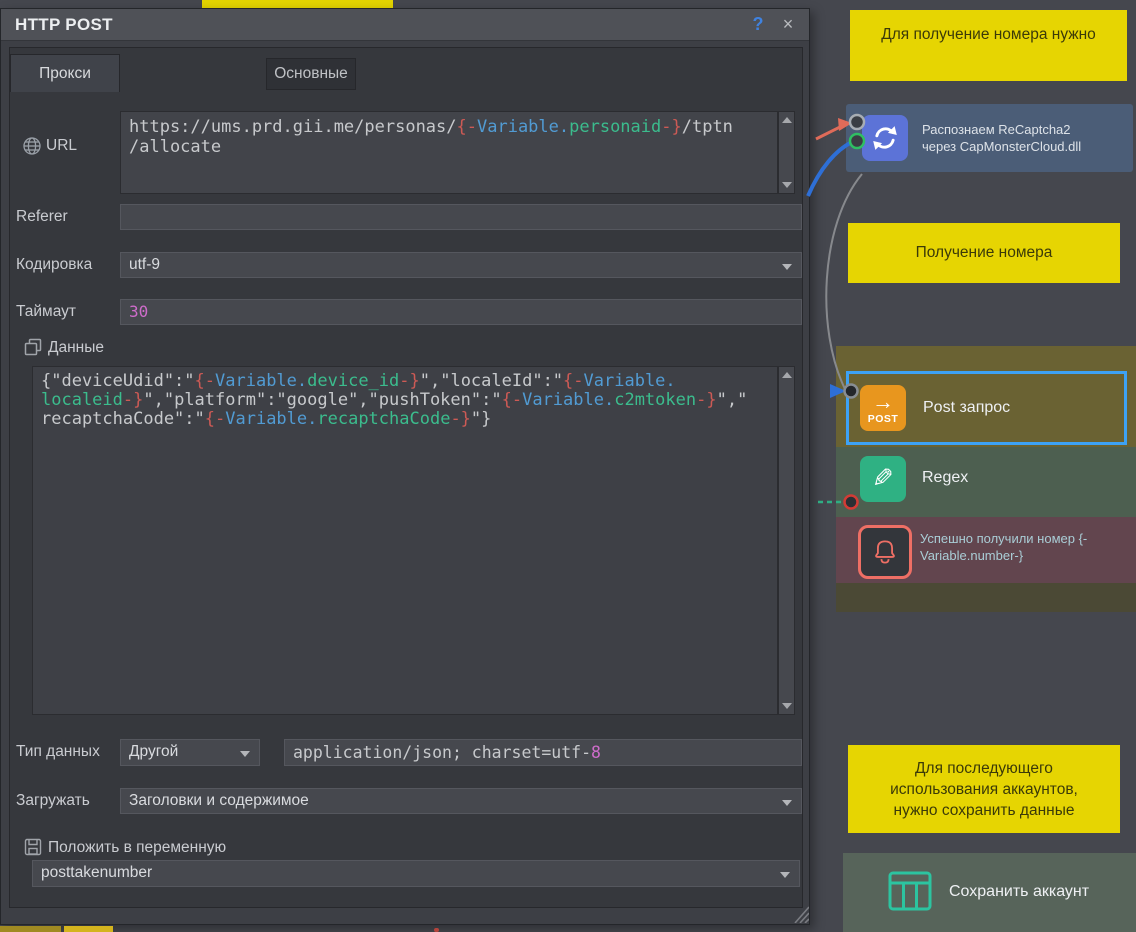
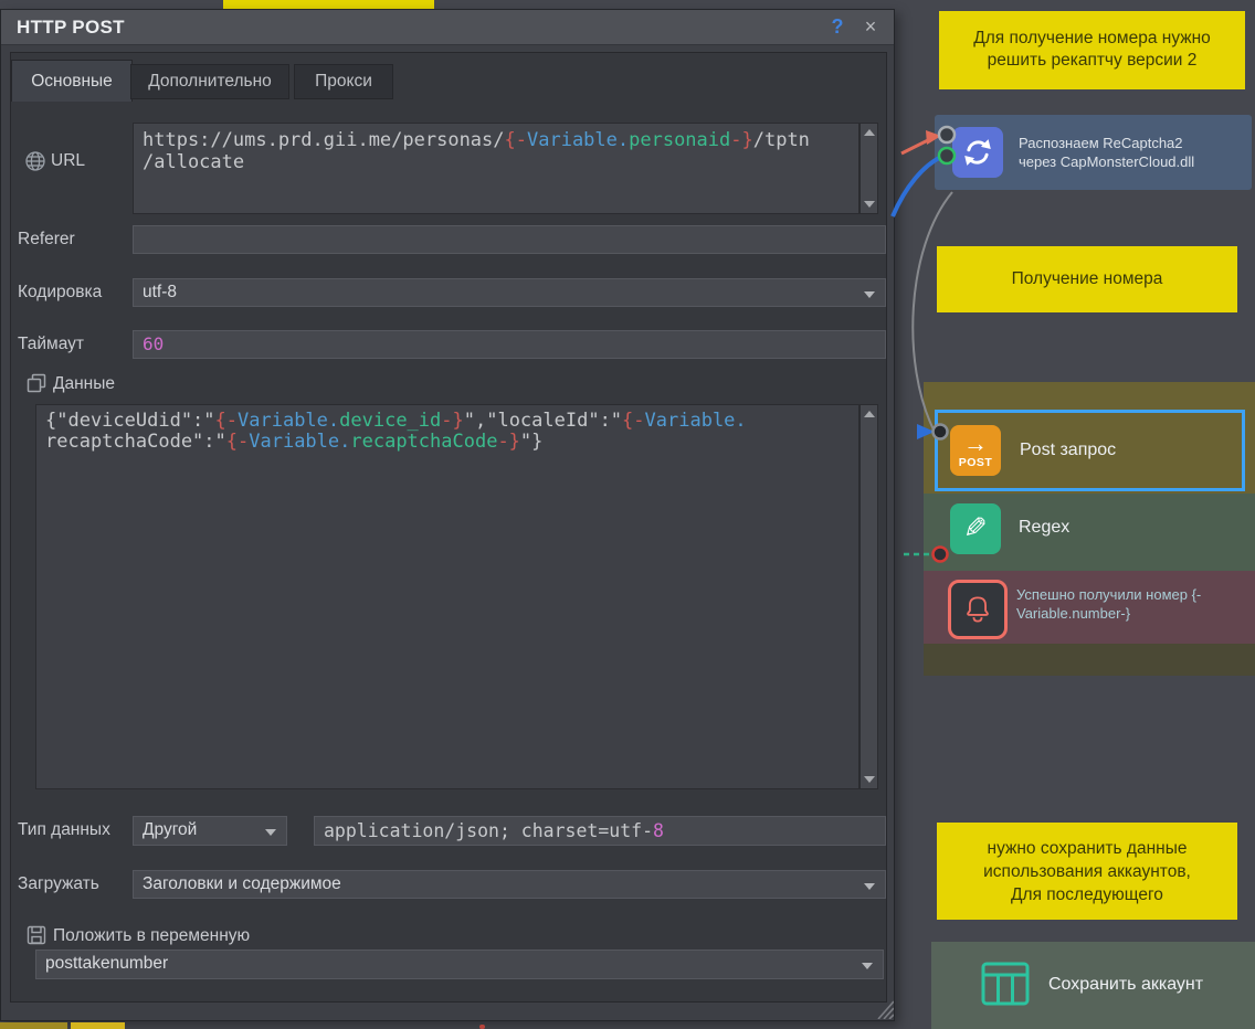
  HTTP POST
  ?
  ×
- Прокси
+ Основные
+ Дополнительно
- Основные
+ Прокси
  URL
  https://ums.prd.gii.me/personas/{-Variable.personaid-}/tptn
  /allocate
  Referer
  Кодировка
- utf-9
+ utf-8
  Таймаут
- 30
+ 60
  Данные
  {"deviceUdid":"{-Variable.device_id-}","localeId":"{-Variable.
- localeid-}","platform":"google","pushToken":"{-Variable.c2mtoken-}","
  recaptchaCode":"{-Variable.recaptchaCode-}"}
  Тип данных
  Другой
  application/json; charset=utf-8
  Загружать
  Заголовки и содержимое
  Положить в переменную
  posttakenumber
  Для получение номера нужно
+ решить рекаптчу версии 2
  Распознаем ReCaptcha2
  через CapMonsterCloud.dll
  Получение номера
  →
  POST
  Post запрос
  Regex
  Успешно получили номер {-
  Variable.number-}
- Для последующего
+ нужно сохранить данные
  использования аккаунтов,
- нужно сохранить данные
+ Для последующего
  Сохранить аккаунт
